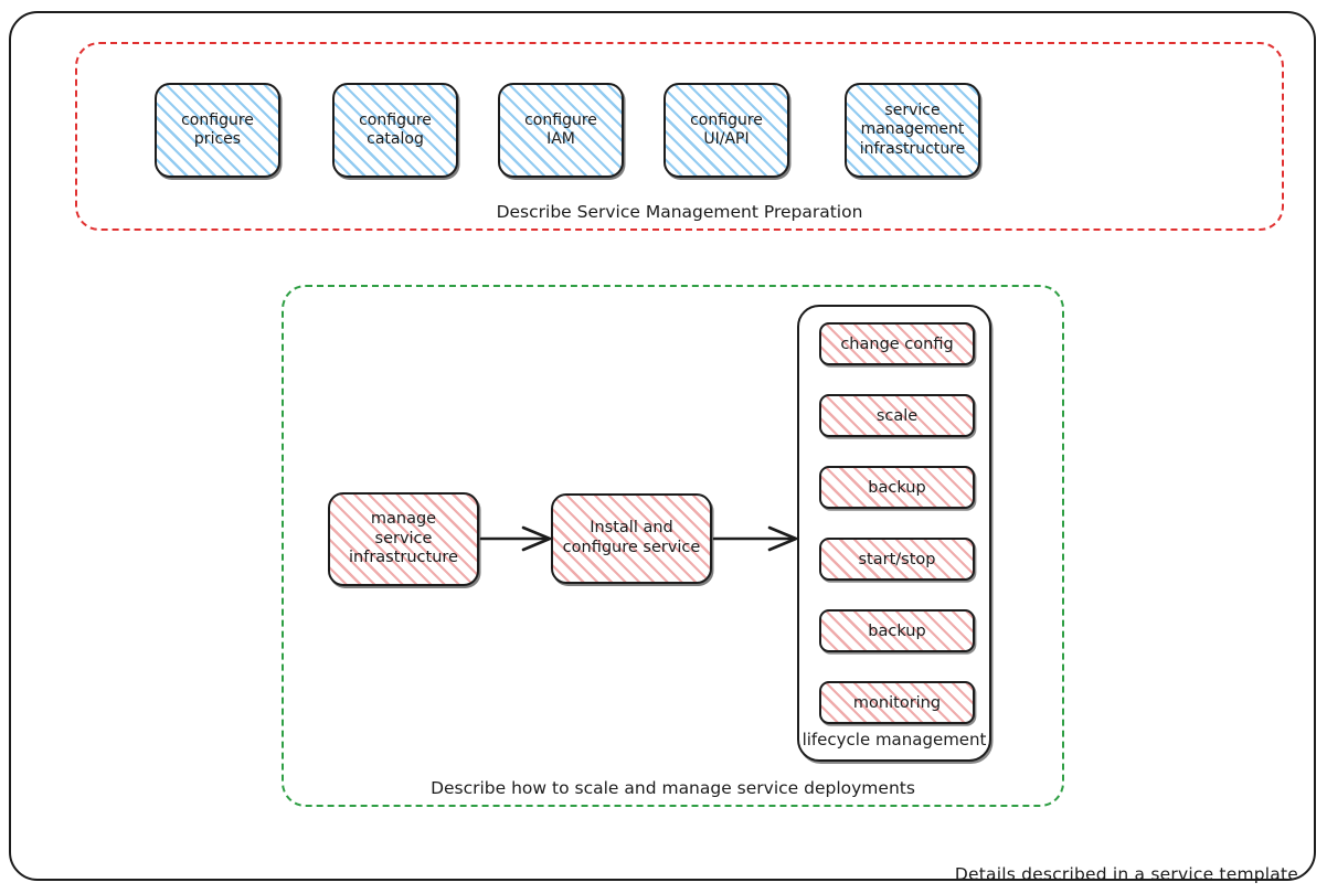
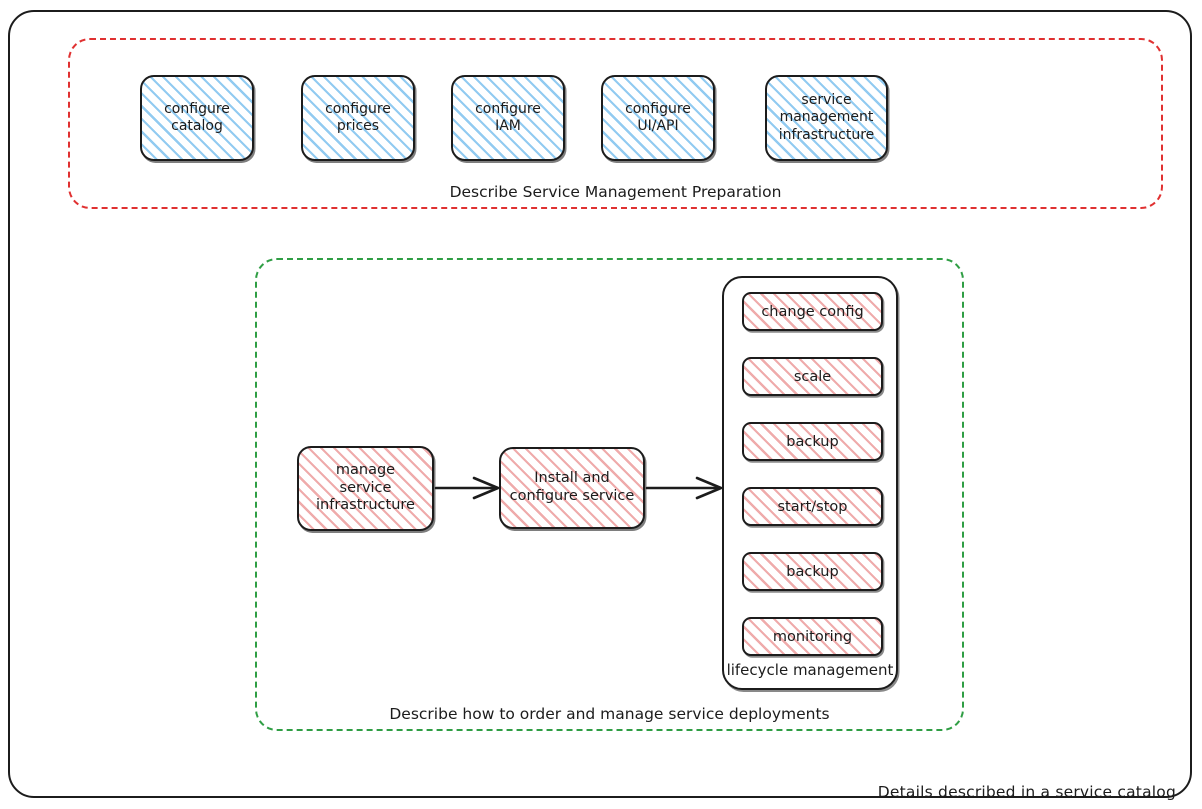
- Details described in a service template
+ Details described in a service catalog
  Describe Service Management Preparation
  configure
- prices
+ catalog
  configure
- catalog
+ prices
  configure
  IAM
  configure
  UI/API
  service
  management
  infrastructure
- Describe how to scale and manage service deployments
+ Describe how to order and manage service deployments
  manage
  service
  infrastructure
  Install and
  configure service
  change config
  scale
  backup
  start/stop
  backup
  monitoring
  lifecycle management
